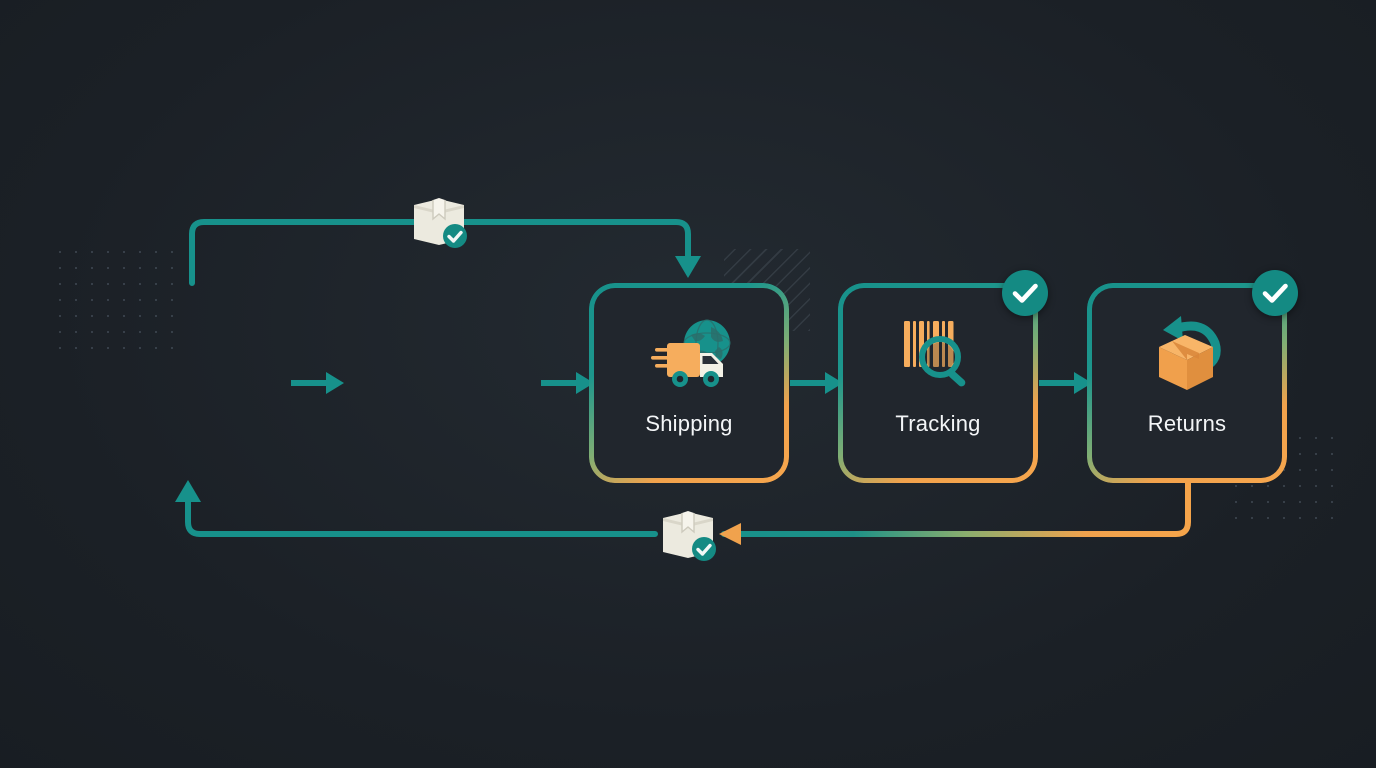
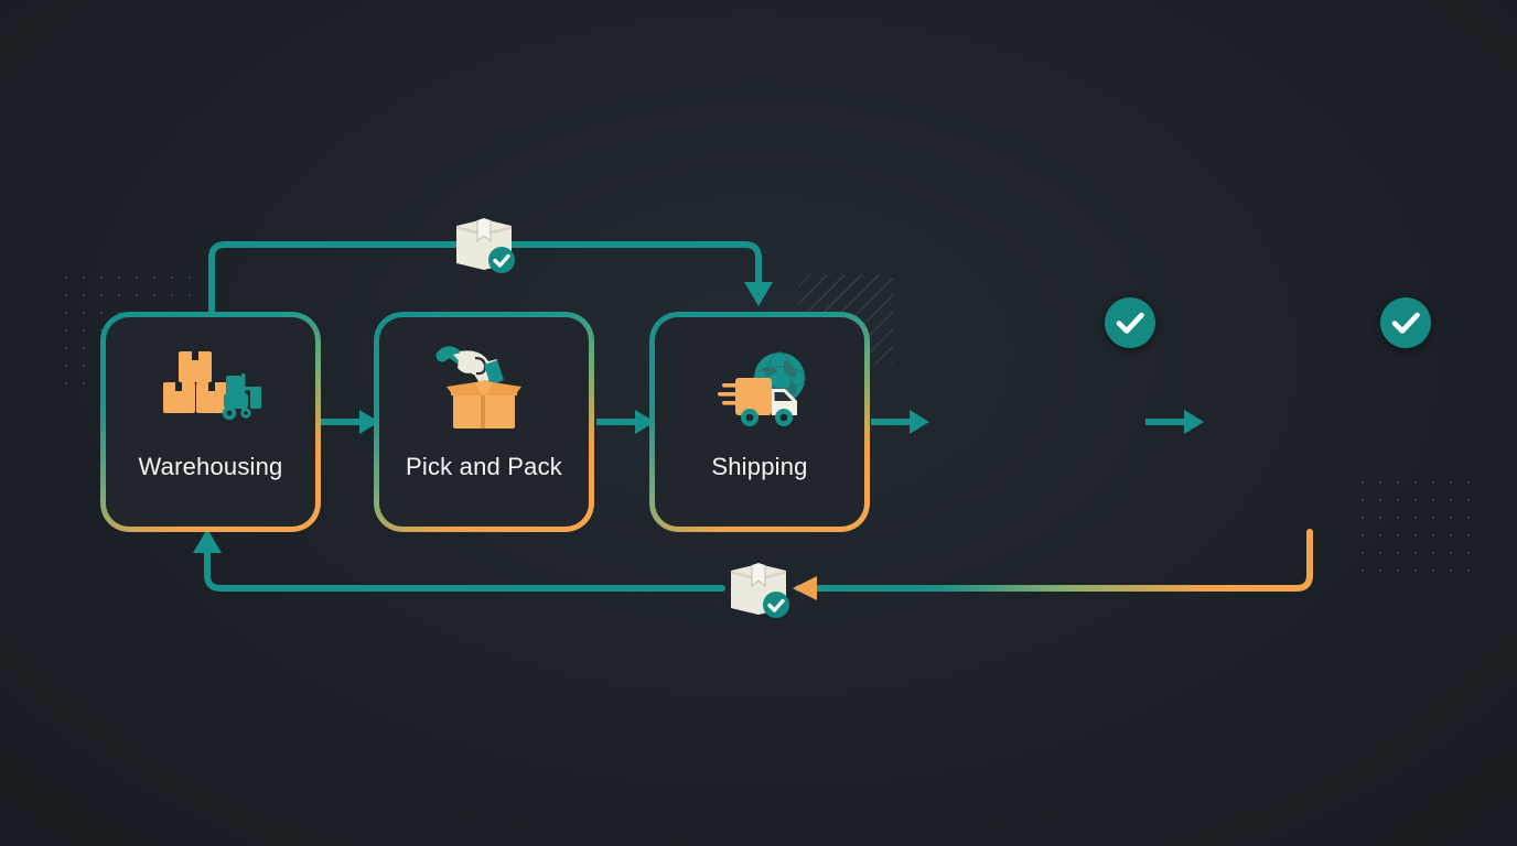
+ Warehousing
+ Pick and Pack
  Shipping
- Tracking
- Returns
